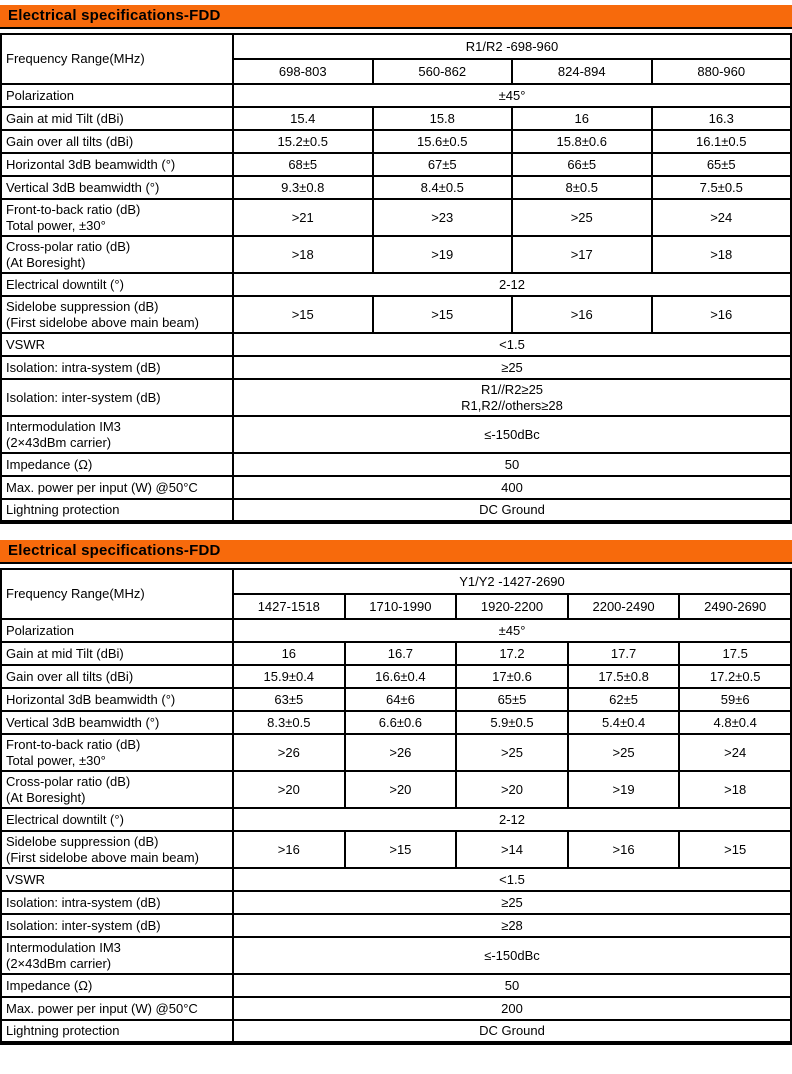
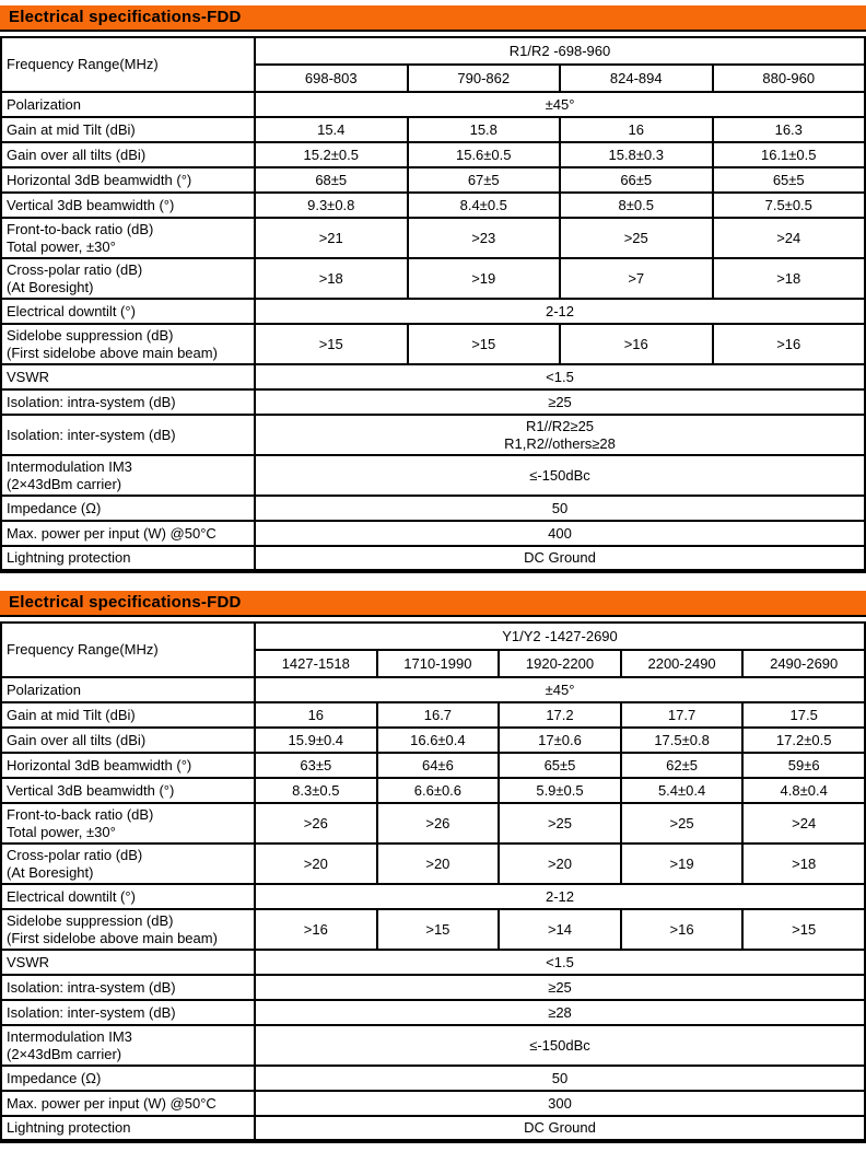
  Electrical specifications-FDD
  Frequency Range(MHz)	R1/R2 -698-960
- 698-803	560-862	824-894	880-960
+ 698-803	790-862	824-894	880-960
  Polarization	±45°
  Gain at mid Tilt (dBi)	15.4	15.8	16	16.3
- Gain over all tilts (dBi)	15.2±0.5	15.6±0.5	15.8±0.6	16.1±0.5
+ Gain over all tilts (dBi)	15.2±0.5	15.6±0.5	15.8±0.3	16.1±0.5
  Horizontal 3dB beamwidth (°)	68±5	67±5	66±5	65±5
  Vertical 3dB beamwidth (°)	9.3±0.8	8.4±0.5	8±0.5	7.5±0.5
  Front-to-back ratio (dB)Total power, ±30°	>21	>23	>25	>24
- Cross-polar ratio (dB)(At Boresight)	>18	>19	>17	>18
+ Cross-polar ratio (dB)(At Boresight)	>18	>19	>7	>18
  Electrical downtilt (°)	2-12
  Sidelobe suppression (dB)(First sidelobe above main beam)	>15	>15	>16	>16
  VSWR	<1.5
  Isolation: intra-system (dB)	≥25
  Isolation: inter-system (dB)	R1//R2≥25R1,R2//others≥28
  Intermodulation IM3(2×43dBm carrier)	≤-150dBc
  Impedance (Ω)	50
  Max. power per input (W) @50°C	400
  Lightning protection	DC Ground
  Electrical specifications-FDD
  Frequency Range(MHz)	Y1/Y2 -1427-2690
  1427-1518	1710-1990	1920-2200	2200-2490	2490-2690
  Polarization	±45°
  Gain at mid Tilt (dBi)	16	16.7	17.2	17.7	17.5
  Gain over all tilts (dBi)	15.9±0.4	16.6±0.4	17±0.6	17.5±0.8	17.2±0.5
  Horizontal 3dB beamwidth (°)	63±5	64±6	65±5	62±5	59±6
  Vertical 3dB beamwidth (°)	8.3±0.5	6.6±0.6	5.9±0.5	5.4±0.4	4.8±0.4
  Front-to-back ratio (dB)Total power, ±30°	>26	>26	>25	>25	>24
  Cross-polar ratio (dB)(At Boresight)	>20	>20	>20	>19	>18
  Electrical downtilt (°)	2-12
  Sidelobe suppression (dB)(First sidelobe above main beam)	>16	>15	>14	>16	>15
  VSWR	<1.5
  Isolation: intra-system (dB)	≥25
  Isolation: inter-system (dB)	≥28
  Intermodulation IM3(2×43dBm carrier)	≤-150dBc
  Impedance (Ω)	50
- Max. power per input (W) @50°C	200
+ Max. power per input (W) @50°C	300
  Lightning protection	DC Ground
